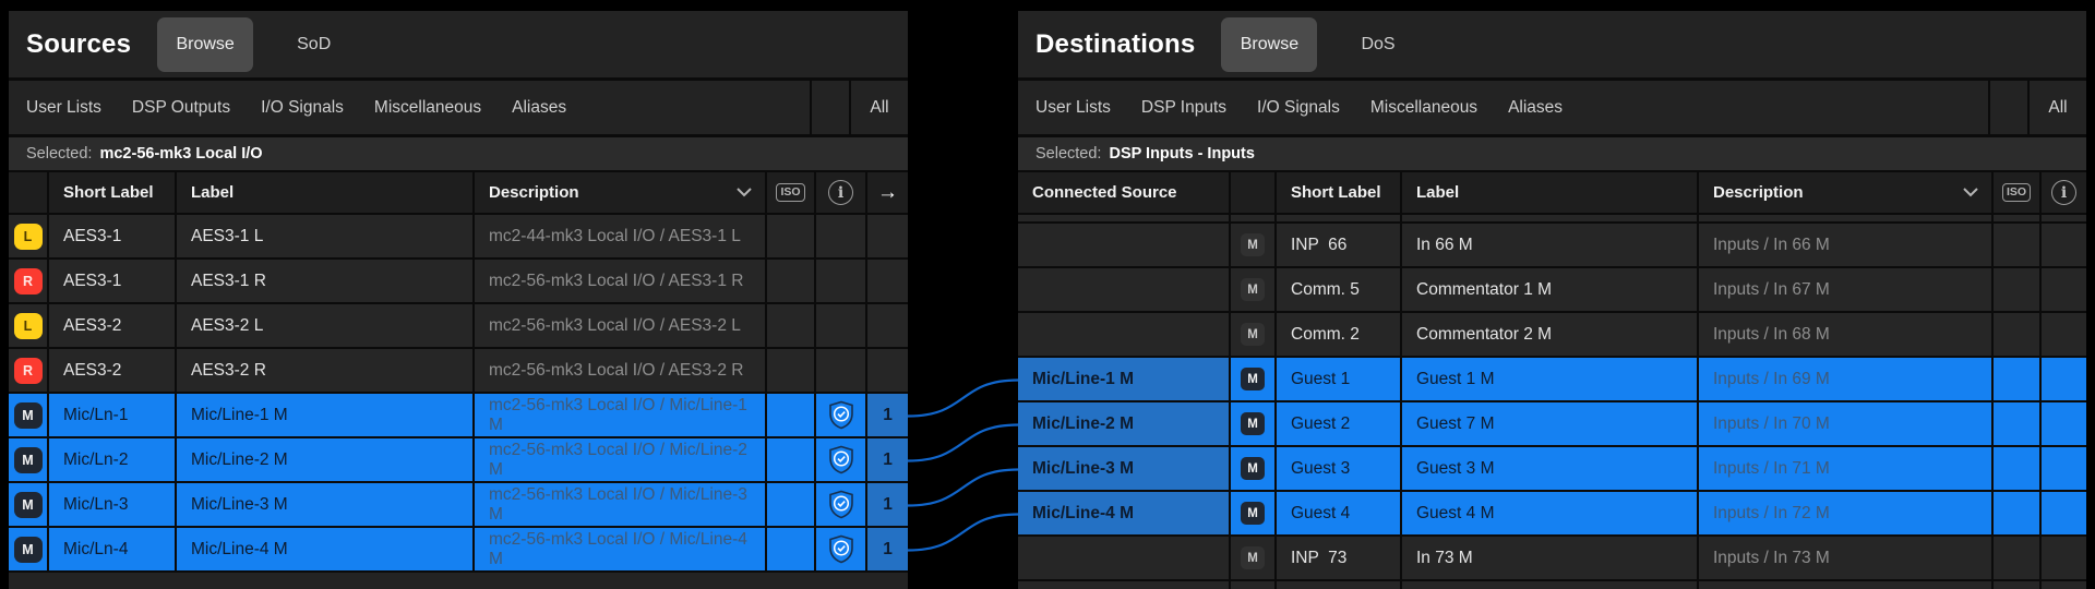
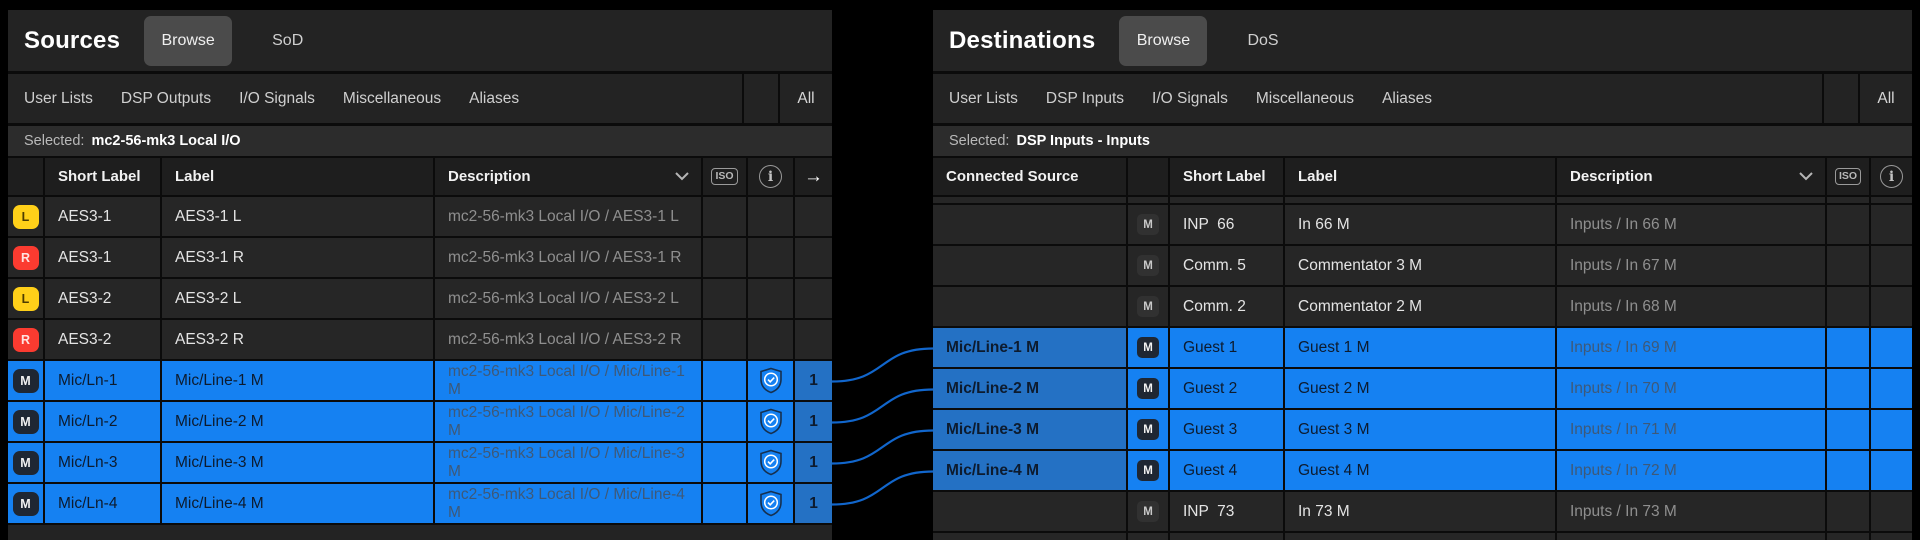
  Sources
  Browse
  SoD
  User Lists
  DSP Outputs
  I/O Signals
  Miscellaneous
  Aliases
  All
  Selected:
  mc2-56-mk3 Local I/O
  Short Label
  Label
  Description
  ISO
  i
  →
  L
  AES3-1
  AES3-1 L
- mc2-44-mk3 Local I/O / AES3-1 L
+ mc2-56-mk3 Local I/O / AES3-1 L
  R
  AES3-1
  AES3-1 R
  mc2-56-mk3 Local I/O / AES3-1 R
  L
  AES3-2
  AES3-2 L
  mc2-56-mk3 Local I/O / AES3-2 L
  R
  AES3-2
  AES3-2 R
  mc2-56-mk3 Local I/O / AES3-2 R
  M
  Mic/Ln-1
  Mic/Line-1 M
  mc2-56-mk3 Local I/O / Mic/Line-1 M
  1
  M
  Mic/Ln-2
  Mic/Line-2 M
  mc2-56-mk3 Local I/O / Mic/Line-2 M
  1
  M
  Mic/Ln-3
  Mic/Line-3 M
  mc2-56-mk3 Local I/O / Mic/Line-3 M
  1
  M
  Mic/Ln-4
  Mic/Line-4 M
  mc2-56-mk3 Local I/O / Mic/Line-4 M
  1
  Destinations
  Browse
  DoS
  User Lists
  DSP Inputs
  I/O Signals
  Miscellaneous
  Aliases
  All
  Selected:
  DSP Inputs - Inputs
  Connected Source
  Short Label
  Label
  Description
  ISO
  i
  M
  INP 66
  In 66 M
  Inputs / In 66 M
  M
  Comm. 5
- Commentator 1 M
+ Commentator 3 M
  Inputs / In 67 M
  M
  Comm. 2
  Commentator 2 M
  Inputs / In 68 M
  Mic/Line-1 M
  M
  Guest 1
  Guest 1 M
  Inputs / In 69 M
  Mic/Line-2 M
  M
  Guest 2
- Guest 7 M
+ Guest 2 M
  Inputs / In 70 M
  Mic/Line-3 M
  M
  Guest 3
  Guest 3 M
  Inputs / In 71 M
  Mic/Line-4 M
  M
  Guest 4
  Guest 4 M
  Inputs / In 72 M
  M
  INP 73
  In 73 M
  Inputs / In 73 M
